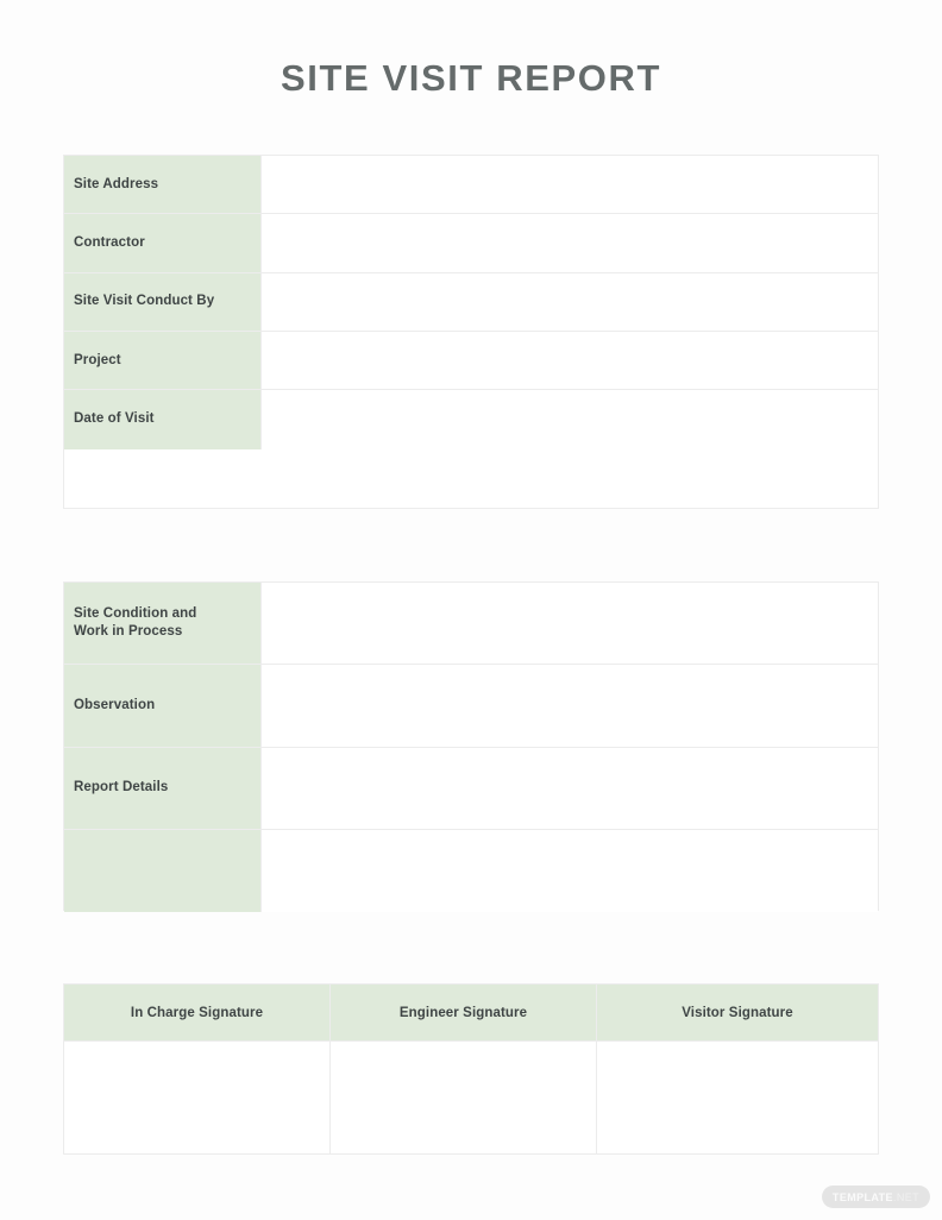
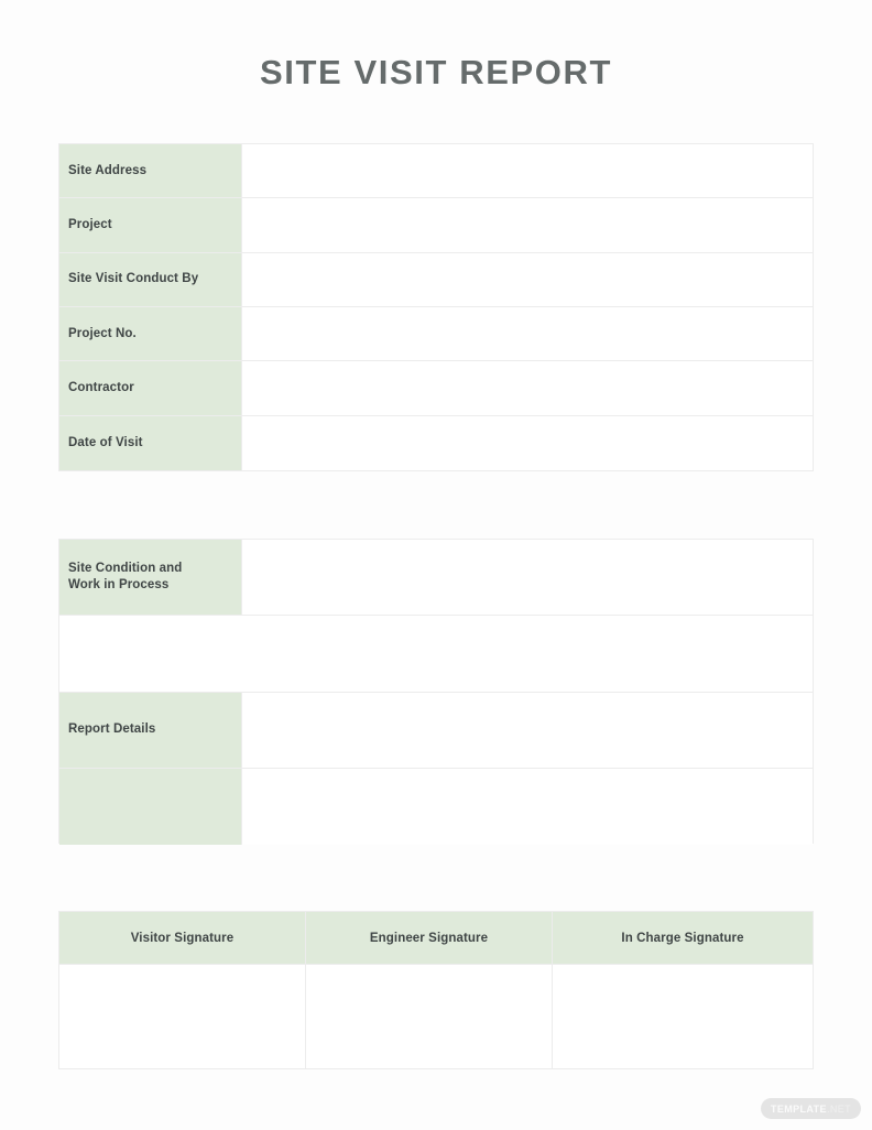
  SITE VISIT REPORT
  Site Address
- Contractor
+ Project
  Site Visit Conduct By
+ Project No.
- Project
+ Contractor
  Date of Visit
  Site Condition and
  Work in Process
- Observation
  Report Details
- In Charge Signature
+ Visitor Signature
  Engineer Signature
- Visitor Signature
+ In Charge Signature
